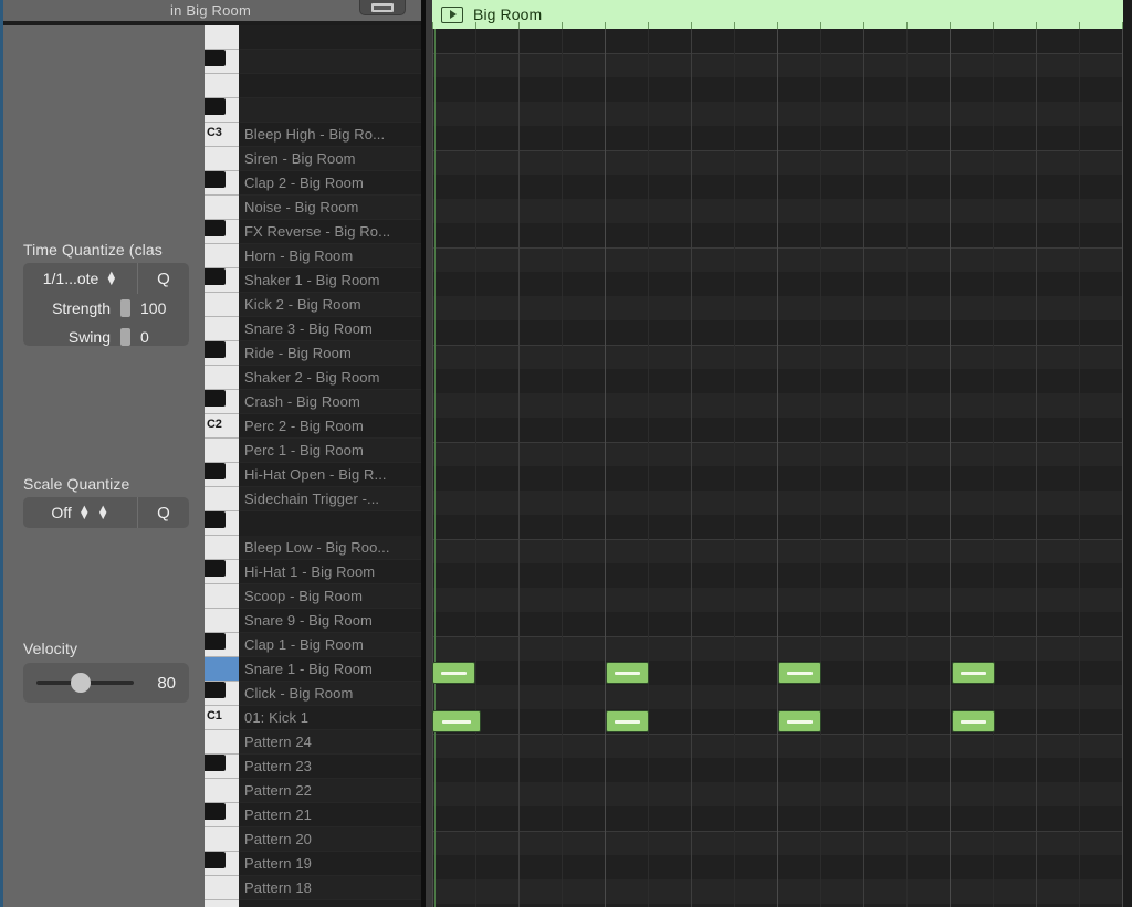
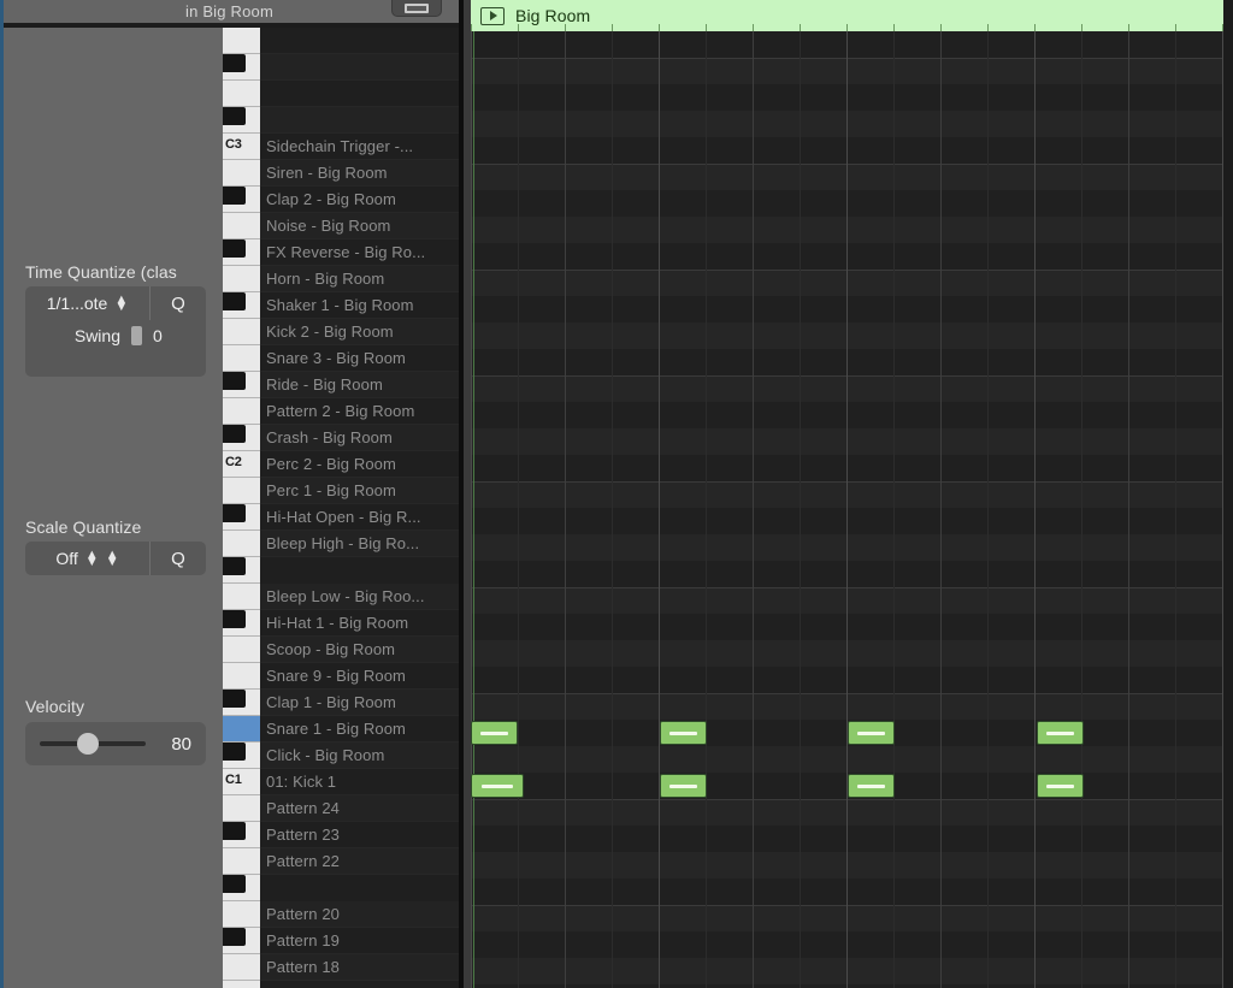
  in Big Room
  Time Quantize (clas
  1/1...ote
  ▲
  ▼
  Q
- Strength
- 100
  Swing
  0
  Scale Quantize
  Off
  ▲
  ▼
  ▲
  ▼
  Q
  Velocity
  80
  C3
  C2
  C1
- Bleep High - Big Ro...
+ Sidechain Trigger -...
  Siren - Big Room
  Clap 2 - Big Room
  Noise - Big Room
  FX Reverse - Big Ro...
  Horn - Big Room
  Shaker 1 - Big Room
  Kick 2 - Big Room
  Snare 3 - Big Room
  Ride - Big Room
- Shaker 2 - Big Room
+ Pattern 2 - Big Room
  Crash - Big Room
  Perc 2 - Big Room
  Perc 1 - Big Room
  Hi-Hat Open - Big R...
- Sidechain Trigger -...
+ Bleep High - Big Ro...
  Bleep Low - Big Roo...
  Hi-Hat 1 - Big Room
  Scoop - Big Room
  Snare 9 - Big Room
  Clap 1 - Big Room
  Snare 1 - Big Room
  Click - Big Room
  01: Kick 1
  Pattern 24
  Pattern 23
  Pattern 22
- Pattern 21
  Pattern 20
  Pattern 19
  Pattern 18
  Big Room
